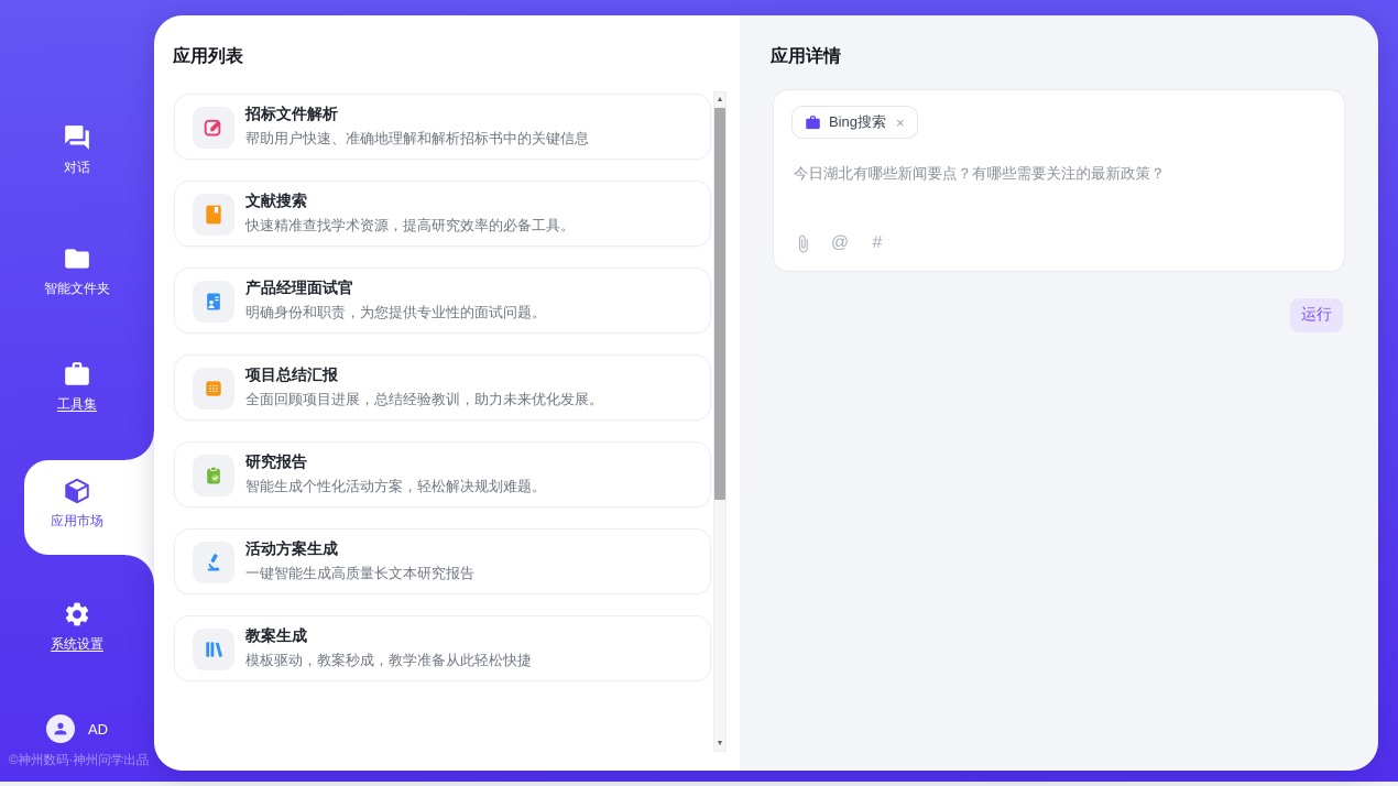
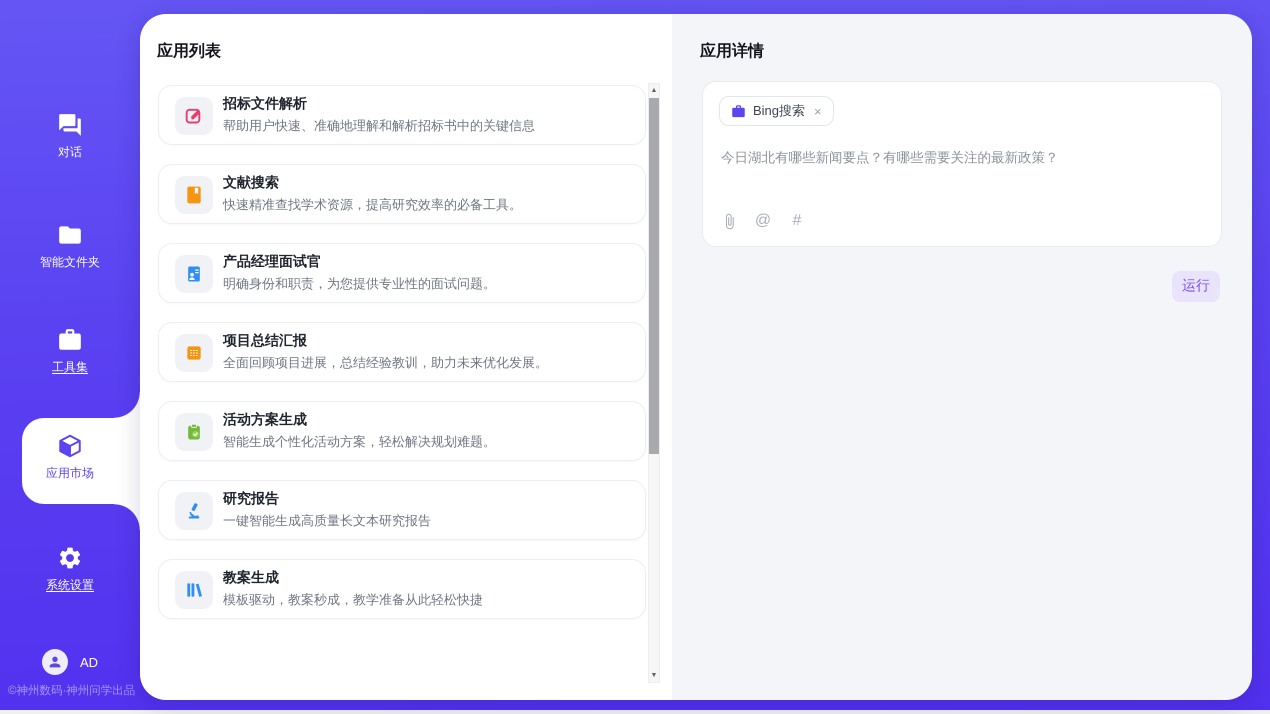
  对话
  智能文件夹
  工具集
  应用市场
  系统设置
  AD
  ©神州数码·神州问学出品
  应用列表
  招标文件解析
  帮助用户快速、准确地理解和解析招标书中的关键信息
  文献搜索
  快速精准查找学术资源，提高研究效率的必备工具。
  产品经理面试官
  明确身份和职责，为您提供专业性的面试问题。
  项目总结汇报
  全面回顾项目进展，总结经验教训，助力未来优化发展。
- 研究报告
+ 活动方案生成
  智能生成个性化活动方案，轻松解决规划难题。
- 活动方案生成
+ 研究报告
  一键智能生成高质量长文本研究报告
  教案生成
  模板驱动，教案秒成，教学准备从此轻松快捷
  应用详情
  Bing搜索
  ×
  今日湖北有哪些新闻要点？有哪些需要关注的最新政策？
  @
  #
  运行
